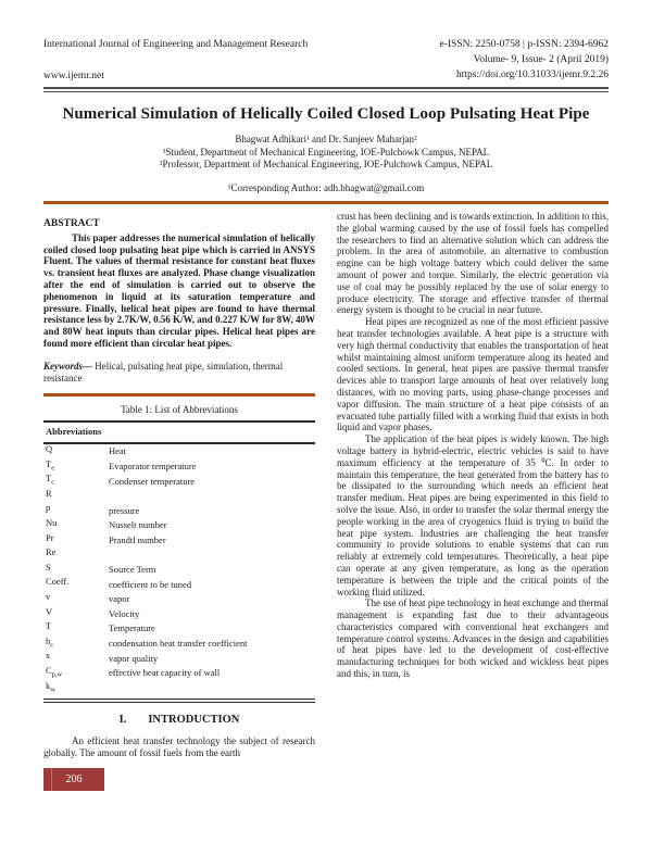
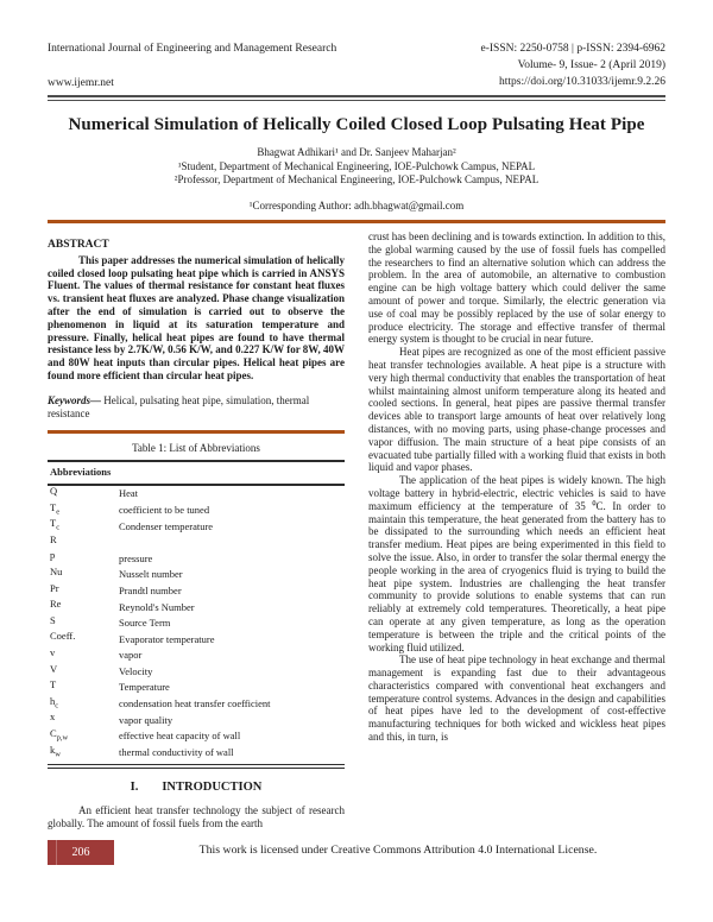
  International Journal of Engineering and Management Research
  www.ijemr.net
  e-ISSN: 2250-0758 | p-ISSN: 2394-6962
  Volume- 9, Issue- 2 (April 2019)
  https://doi.org/10.31033/ijemr.9.2.26
  Numerical Simulation of Helically Coiled Closed Loop Pulsating Heat Pipe
  Bhagwat Adhikari¹ and Dr. Sanjeev Maharjan²
  ¹Student, Department of Mechanical Engineering, IOE-Pulchowk Campus, NEPAL
  ²Professor, Department of Mechanical Engineering, IOE-Pulchowk Campus, NEPAL
  ¹Corresponding Author: adh.bhagwat@gmail.com
  ABSTRACT
  This paper addresses the numerical simulation of helically coiled closed loop pulsating heat pipe which is carried in ANSYS Fluent. The values of thermal resistance for constant heat fluxes vs. transient heat fluxes are analyzed. Phase change visualization after the end of simulation is carried out to observe the phenomenon in liquid at its saturation temperature and pressure. Finally, helical heat pipes are found to have thermal resistance less by 2.7K/W, 0.56 K/W, and 0.227 K/W for 8W, 40W and 80W heat inputs than circular pipes. Helical heat pipes are found more efficient than circular heat pipes.
  Keywords— Helical, pulsating heat pipe, simulation, thermal resistance
  Table 1: List of Abbreviations
  Abbreviations
  Q
  Heat
- Evaporator temperature
+ coefficient to be tuned
  Condenser temperature
  R
  p
  pressure
  Nu
  Nusselt number
  Pr
  Prandtl number
  Re
+ Reynold's Number
  S
  Source Term
  Coeff.
- coefficient to be tuned
+ Evaporator temperature
  v
  vapor
  V
  Velocity
  T
  Temperature
  condensation heat transfer coefficient
  x
  vapor quality
  effective heat capacity of wall
+ thermal conductivity of wall
  I. INTRODUCTION
  An efficient heat transfer technology the subject of research globally. The amount of fossil fuels from the earth
  crust has been declining and is towards extinction. In addition to this, the global warming caused by the use of fossil fuels has compelled the researchers to find an alternative solution which can address the problem. In the area of automobile, an alternative to combustion engine can be high voltage battery which could deliver the same amount of power and torque. Similarly, the electric generation via use of coal may be possibly replaced by the use of solar energy to produce electricity. The storage and effective transfer of thermal energy system is thought to be crucial in near future.
  Heat pipes are recognized as one of the most efficient passive heat transfer technologies available. A heat pipe is a structure with very high thermal conductivity that enables the transportation of heat whilst maintaining almost uniform temperature along its heated and cooled sections. In general, heat pipes are passive thermal transfer devices able to transport large amounts of heat over relatively long distances, with no moving parts, using phase-change processes and vapor diffusion. The main structure of a heat pipe consists of an evacuated tube partially filled with a working fluid that exists in both liquid and vapor phases.
  The application of the heat pipes is widely known. The high voltage battery in hybrid-electric, electric vehicles is said to have maximum efficiency at the temperature of 35 ⁰C. In order to maintain this temperature, the heat generated from the battery has to be dissipated to the surrounding which needs an efficient heat transfer medium. Heat pipes are being experimented in this field to solve the issue. Also, in order to transfer the solar thermal energy the people working in the area of cryogenics fluid is trying to build the heat pipe system. Industries are challenging the heat transfer community to provide solutions to enable systems that can run reliably at extremely cold temperatures. Theoretically, a heat pipe can operate at any given temperature, as long as the operation temperature is between the triple and the critical points of the working fluid utilized.
  The use of heat pipe technology in heat exchange and thermal management is expanding fast due to their advantageous characteristics compared with conventional heat exchangers and temperature control systems. Advances in the design and capabilities of heat pipes have led to the development of cost-effective manufacturing techniques for both wicked and wickless heat pipes and this, in turn, is
  206
+ This work is licensed under Creative Commons Attribution 4.0 International License.
